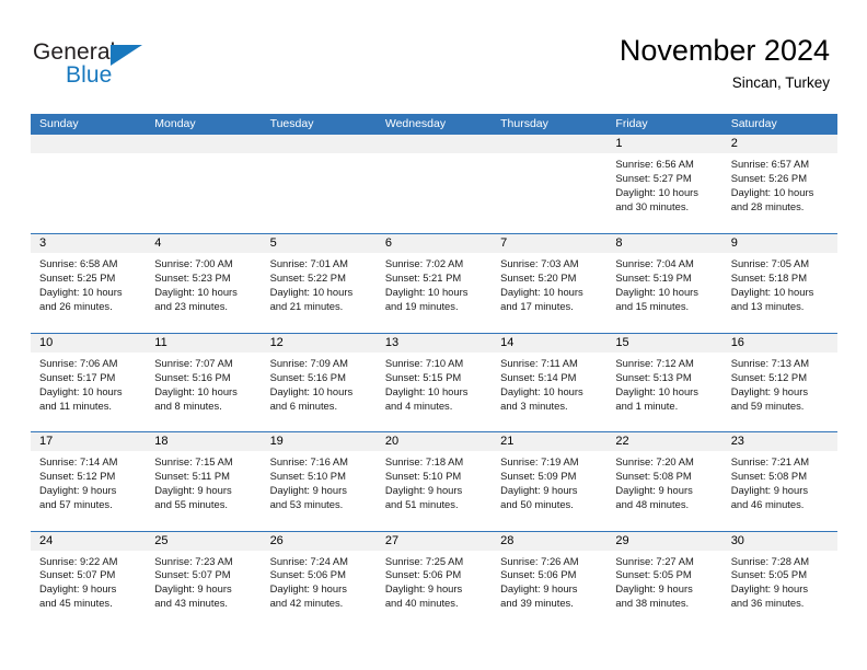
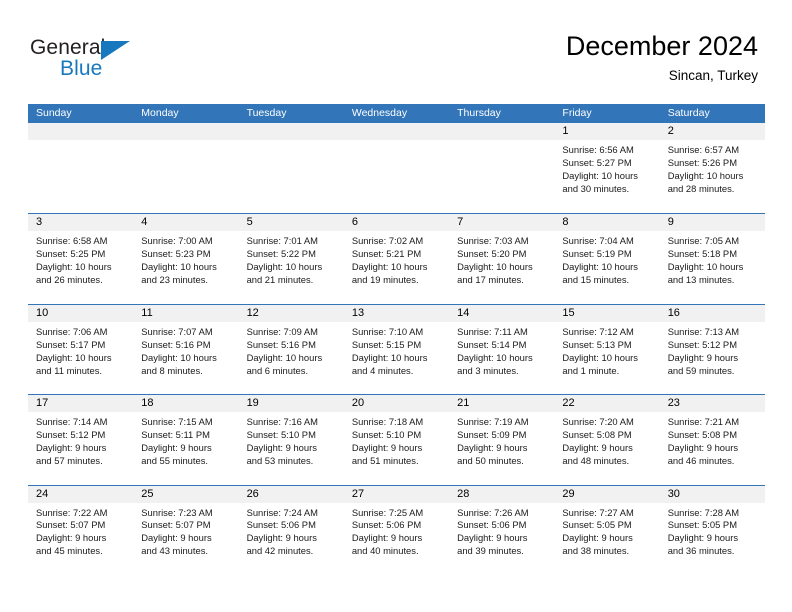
  General
  Blue
- November 2024
+ December 2024
  Sincan, Turkey
  Sunday
  Monday
  Tuesday
  Wednesday
  Thursday
  Friday
  Saturday
  1
  Sunrise: 6:56 AM
  Sunset: 5:27 PM
  Daylight: 10 hours
  and 30 minutes.
  2
  Sunrise: 6:57 AM
  Sunset: 5:26 PM
  Daylight: 10 hours
  and 28 minutes.
  3
  Sunrise: 6:58 AM
  Sunset: 5:25 PM
  Daylight: 10 hours
  and 26 minutes.
  4
  Sunrise: 7:00 AM
  Sunset: 5:23 PM
  Daylight: 10 hours
  and 23 minutes.
  5
  Sunrise: 7:01 AM
  Sunset: 5:22 PM
  Daylight: 10 hours
  and 21 minutes.
  6
  Sunrise: 7:02 AM
  Sunset: 5:21 PM
  Daylight: 10 hours
  and 19 minutes.
  7
  Sunrise: 7:03 AM
  Sunset: 5:20 PM
  Daylight: 10 hours
  and 17 minutes.
  8
  Sunrise: 7:04 AM
  Sunset: 5:19 PM
  Daylight: 10 hours
  and 15 minutes.
  9
  Sunrise: 7:05 AM
  Sunset: 5:18 PM
  Daylight: 10 hours
  and 13 minutes.
  10
  Sunrise: 7:06 AM
  Sunset: 5:17 PM
  Daylight: 10 hours
  and 11 minutes.
  11
  Sunrise: 7:07 AM
  Sunset: 5:16 PM
  Daylight: 10 hours
  and 8 minutes.
  12
  Sunrise: 7:09 AM
  Sunset: 5:16 PM
  Daylight: 10 hours
  and 6 minutes.
  13
  Sunrise: 7:10 AM
  Sunset: 5:15 PM
  Daylight: 10 hours
  and 4 minutes.
  14
  Sunrise: 7:11 AM
  Sunset: 5:14 PM
  Daylight: 10 hours
  and 3 minutes.
  15
  Sunrise: 7:12 AM
  Sunset: 5:13 PM
  Daylight: 10 hours
  and 1 minute.
  16
  Sunrise: 7:13 AM
  Sunset: 5:12 PM
  Daylight: 9 hours
  and 59 minutes.
  17
  Sunrise: 7:14 AM
  Sunset: 5:12 PM
  Daylight: 9 hours
  and 57 minutes.
  18
  Sunrise: 7:15 AM
  Sunset: 5:11 PM
  Daylight: 9 hours
  and 55 minutes.
  19
  Sunrise: 7:16 AM
  Sunset: 5:10 PM
  Daylight: 9 hours
  and 53 minutes.
  20
  Sunrise: 7:18 AM
  Sunset: 5:10 PM
  Daylight: 9 hours
  and 51 minutes.
  21
  Sunrise: 7:19 AM
  Sunset: 5:09 PM
  Daylight: 9 hours
  and 50 minutes.
  22
  Sunrise: 7:20 AM
  Sunset: 5:08 PM
  Daylight: 9 hours
  and 48 minutes.
  23
  Sunrise: 7:21 AM
  Sunset: 5:08 PM
  Daylight: 9 hours
  and 46 minutes.
  24
- Sunrise: 9:22 AM
+ Sunrise: 7:22 AM
  Sunset: 5:07 PM
  Daylight: 9 hours
  and 45 minutes.
  25
  Sunrise: 7:23 AM
  Sunset: 5:07 PM
  Daylight: 9 hours
  and 43 minutes.
  26
  Sunrise: 7:24 AM
  Sunset: 5:06 PM
  Daylight: 9 hours
  and 42 minutes.
  27
  Sunrise: 7:25 AM
  Sunset: 5:06 PM
  Daylight: 9 hours
  and 40 minutes.
  28
  Sunrise: 7:26 AM
  Sunset: 5:06 PM
  Daylight: 9 hours
  and 39 minutes.
  29
  Sunrise: 7:27 AM
  Sunset: 5:05 PM
  Daylight: 9 hours
  and 38 minutes.
  30
  Sunrise: 7:28 AM
  Sunset: 5:05 PM
  Daylight: 9 hours
  and 36 minutes.
